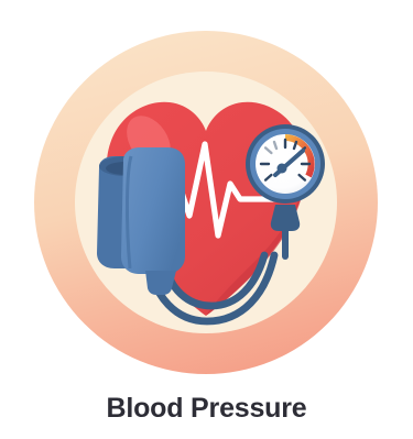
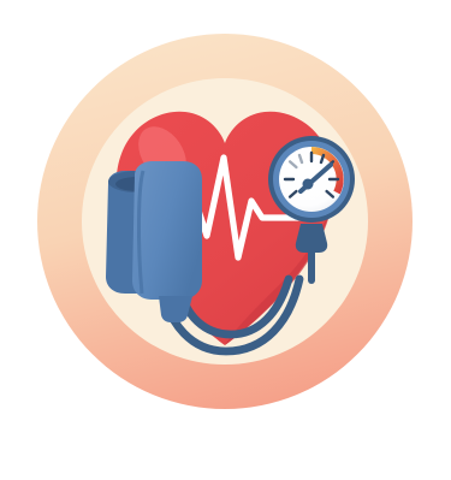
- Blood Pressure
